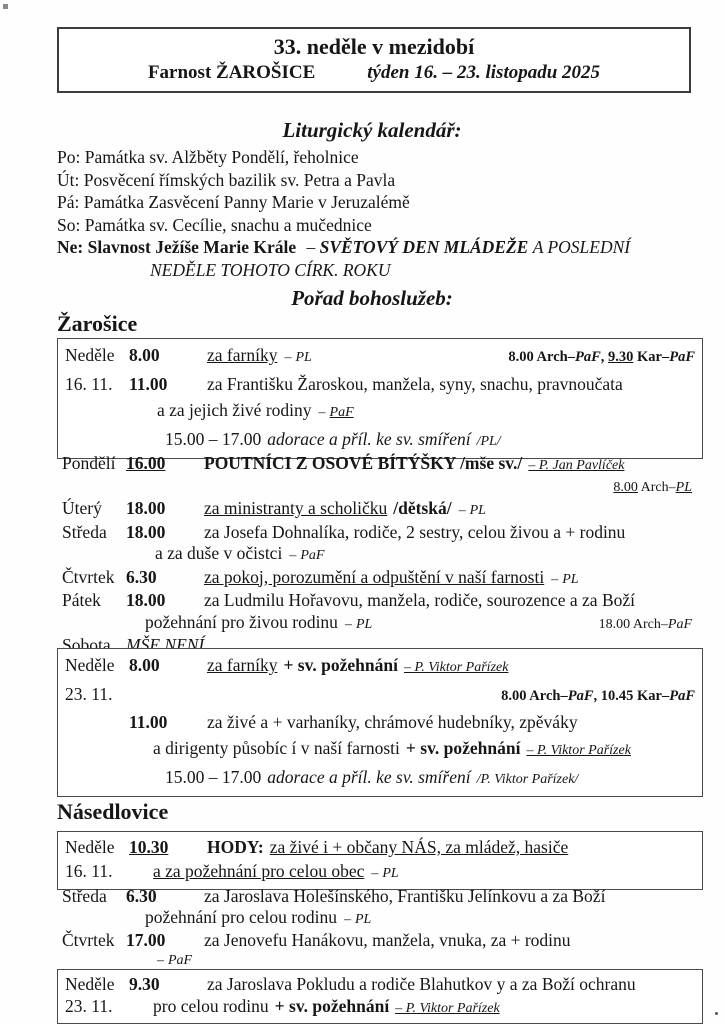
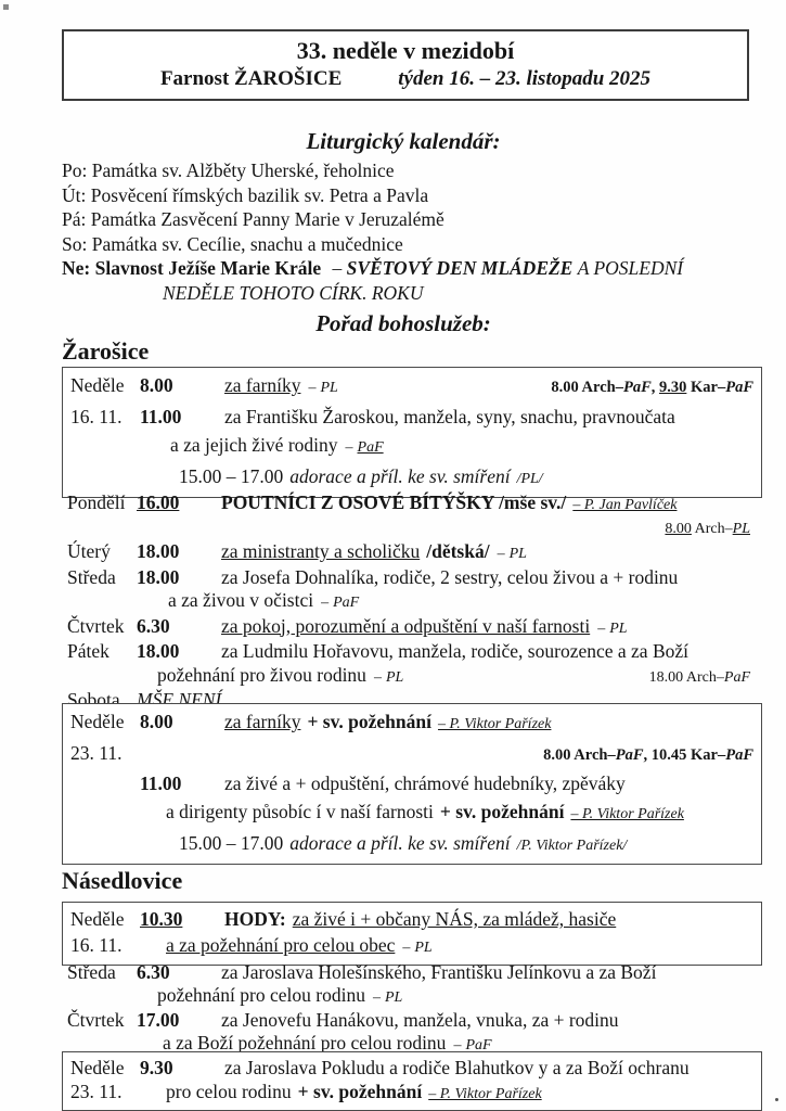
  33. neděle v mezidobí
  Farnost ŽAROŠICE týden 16. – 23. listopadu 2025
  Liturgický kalendář:
- Po: Památka sv. Alžběty Pondělí, řeholnice
+ Po: Památka sv. Alžběty Uherské, řeholnice
  Út: Posvěcení římských bazilik sv. Petra a Pavla
  Pá: Památka Zasvěcení Panny Marie v Jeruzalémě
  So: Památka sv. Cecílie, snachu a mučednice
  Ne: Slavnost Ježíše Marie Krále – SVĚTOVÝ DEN MLÁDEŽE A POSLEDNÍ
  NEDĚLE TOHOTO CÍRK. ROKU
  Pořad bohoslužeb:
  Žarošice
  Neděle
  8.00
  za farníky
  –
  PL
  8.00 Arch–PaF, 9.30 Kar–PaF
  16. 11.
  11.00
  za Františku Žaroskou, manžela, syny, snachu, pravnoučata
  a za jejich živé rodiny
  –
  PaF
  15.00 – 17.00
  adorace a příl. ke sv. smíření
  /PL/
  Pondělí
  16.00
  POUTNÍCI Z OSOVÉ BÍTÝŠKY /mše sv./
  – P. Jan Pavlíček
  8.00 Arch–PL
  Úterý
  18.00
  za ministranty a scholičku
  /dětská/
  –
  PL
  Středa
  18.00
  za Josefa Dohnalíka, rodiče, 2 sestry, celou živou a + rodinu
- a za duše v očistci
+ a za živou v očistci
  –
  PaF
  Čtvrtek
  6.30
  za pokoj, porozumění a odpuštění v naší farnosti
  –
  PL
  Pátek
  18.00
  za Ludmilu Hořavovu, manžela, rodiče, sourozence a za Boží
  požehnání pro živou rodinu
  –
  PL
  18.00 Arch–PaF
  Sobota
  MŠE NENÍ
  Neděle
  8.00
  za farníky
  + sv. požehnání
  – P. Viktor Pařízek
  23. 11.
  8.00 Arch–PaF, 10.45 Kar–PaF
  11.00
- za živé a + varhaníky, chrámové hudebníky, zpěváky
+ za živé a + odpuštění, chrámové hudebníky, zpěváky
  a dirigenty působíc í v naší farnosti
  + sv. požehnání
  – P. Viktor Pařízek
  15.00 – 17.00
  adorace a příl. ke sv. smíření
  /P. Viktor Pařízek/
  Násedlovice
  Neděle
  10.30
  HODY:
  za živé i + občany NÁS, za mládež, hasiče
  16. 11.
  a za požehnání pro celou obec
  –
  PL
  Středa
  6.30
  za Jaroslava Holešínského, Františku Jelínkovu a za Boží
  požehnání pro celou rodinu
  –
  PL
  Čtvrtek
  17.00
  za Jenovefu Hanákovu, manžela, vnuka, za + rodinu
+ a za Boží požehnání pro celou rodinu
  –
  PaF
  Neděle
  9.30
  za Jaroslava Pokludu a rodiče Blahutkov y a za Boží ochranu
  23. 11.
  pro celou rodinu
  + sv. požehnání
  – P. Viktor Pařízek
